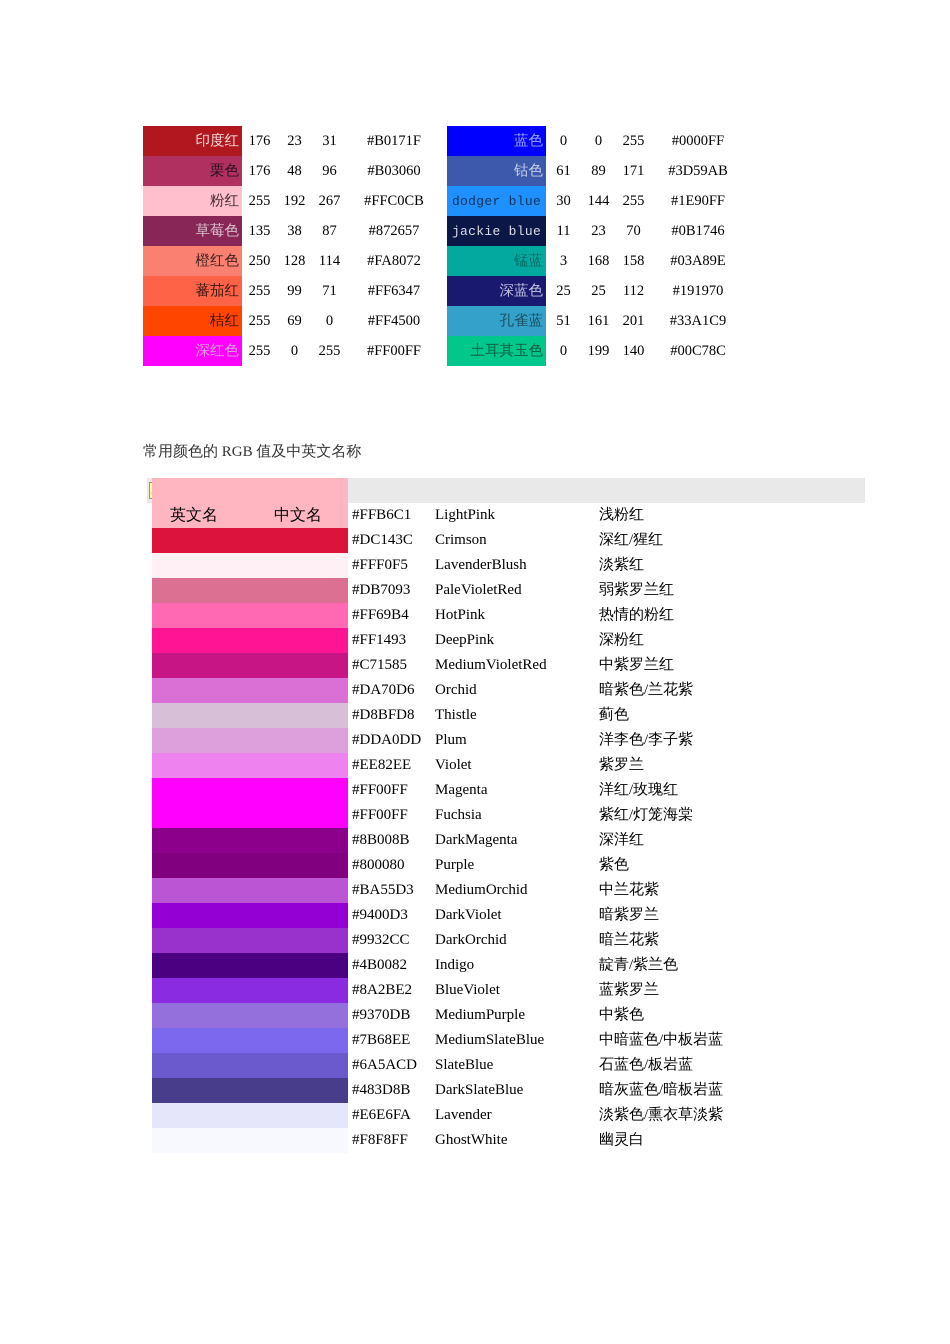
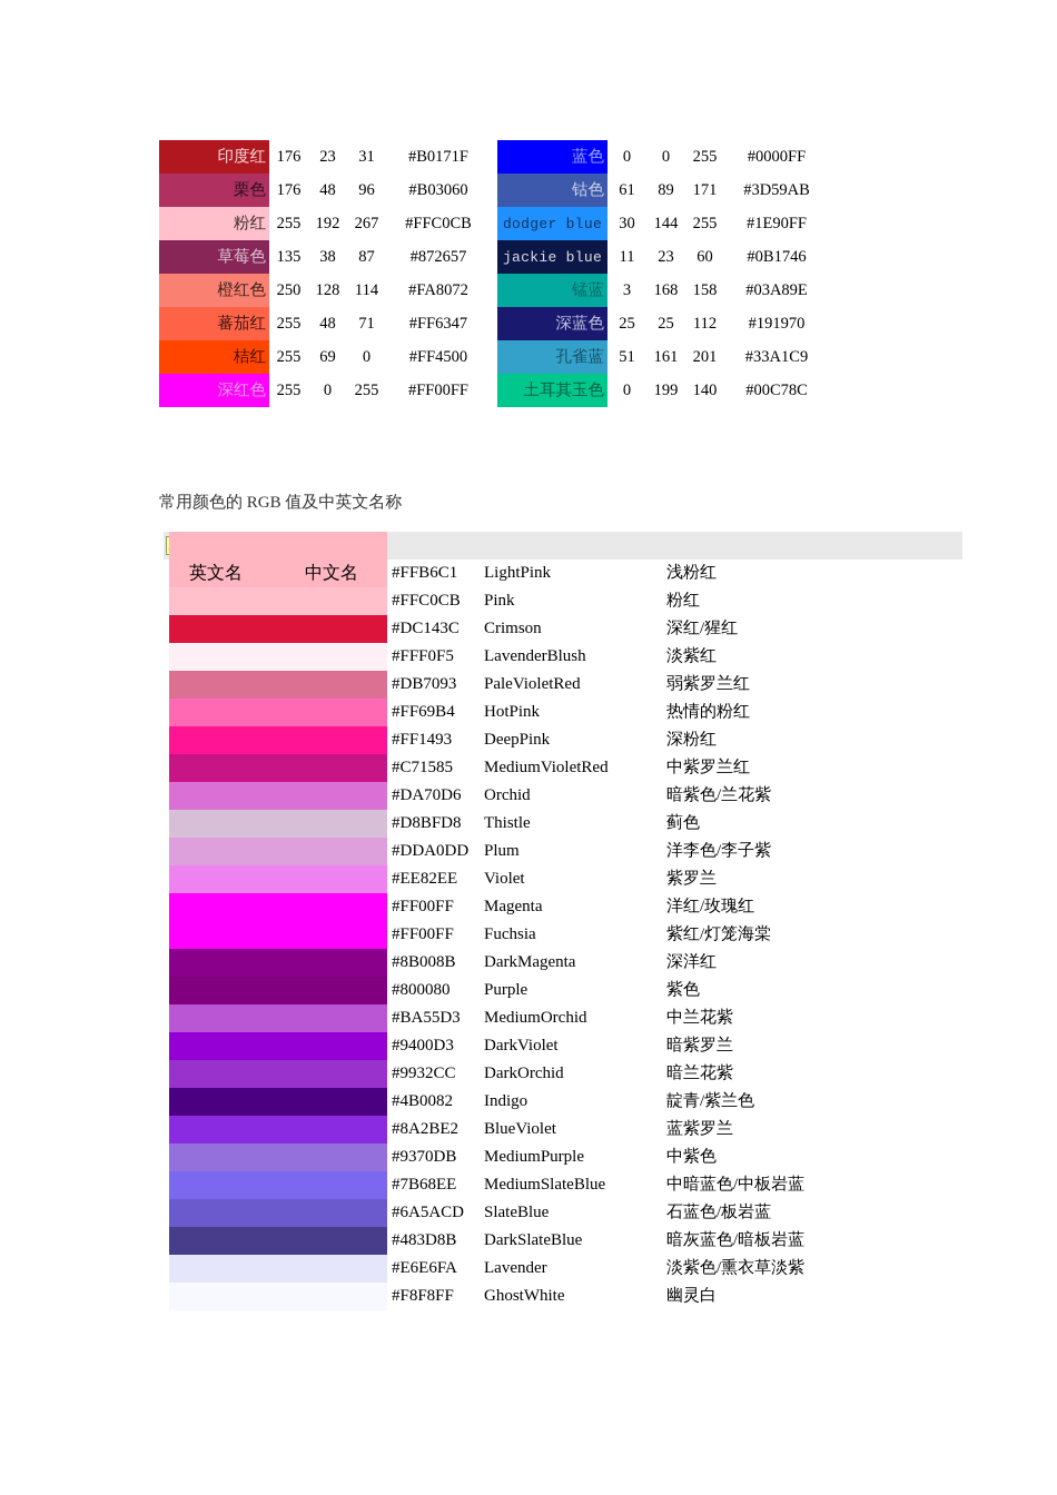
  印度红	176	23	31	#B0171F
  栗色	176	48	96	#B03060
  粉红	255	192	267	#FFC0CB
  草莓色	135	38	87	#872657
  橙红色	250	128	114	#FA8072
- 蕃茄红	255	99	71	#FF6347
+ 蕃茄红	255	48	71	#FF6347
  桔红	255	69	0	#FF4500
  深红色	255	0	255	#FF00FF
  蓝色	0	0	255	#0000FF
  钴色	61	89	171	#3D59AB
  dodger blue	30	144	255	#1E90FF
- jackie blue	11	23	70	#0B1746
+ jackie blue	11	23	60	#0B1746
  锰蓝	3	168	158	#03A89E
  深蓝色	25	25	112	#191970
  孔雀蓝	51	161	201	#33A1C9
  土耳其玉色	0	199	140	#00C78C
  常用颜色的 RGB 值及中英文名称
  #FFB6C1
  LightPink
  浅粉红
+ #FFC0CB
+ Pink
+ 粉红
  #DC143C
  Crimson
  深红/猩红
  #FFF0F5
  LavenderBlush
  淡紫红
  #DB7093
  PaleVioletRed
  弱紫罗兰红
  #FF69B4
  HotPink
  热情的粉红
  #FF1493
  DeepPink
  深粉红
  #C71585
  MediumVioletRed
  中紫罗兰红
  #DA70D6
  Orchid
  暗紫色/兰花紫
  #D8BFD8
  Thistle
  蓟色
  #DDA0DD
  Plum
  洋李色/李子紫
  #EE82EE
  Violet
  紫罗兰
  #FF00FF
  Magenta
  洋红/玫瑰红
  #FF00FF
  Fuchsia
  紫红/灯笼海棠
  #8B008B
  DarkMagenta
  深洋红
  #800080
  Purple
  紫色
  #BA55D3
  MediumOrchid
  中兰花紫
  #9400D3
  DarkViolet
  暗紫罗兰
  #9932CC
  DarkOrchid
  暗兰花紫
  #4B0082
  Indigo
  靛青/紫兰色
  #8A2BE2
  BlueViolet
  蓝紫罗兰
  #9370DB
  MediumPurple
  中紫色
  #7B68EE
  MediumSlateBlue
  中暗蓝色/中板岩蓝
  #6A5ACD
  SlateBlue
  石蓝色/板岩蓝
  #483D8B
  DarkSlateBlue
  暗灰蓝色/暗板岩蓝
  #E6E6FA
  Lavender
  淡紫色/熏衣草淡紫
  #F8F8FF
  GhostWhite
  幽灵白
  英文名
  中文名
